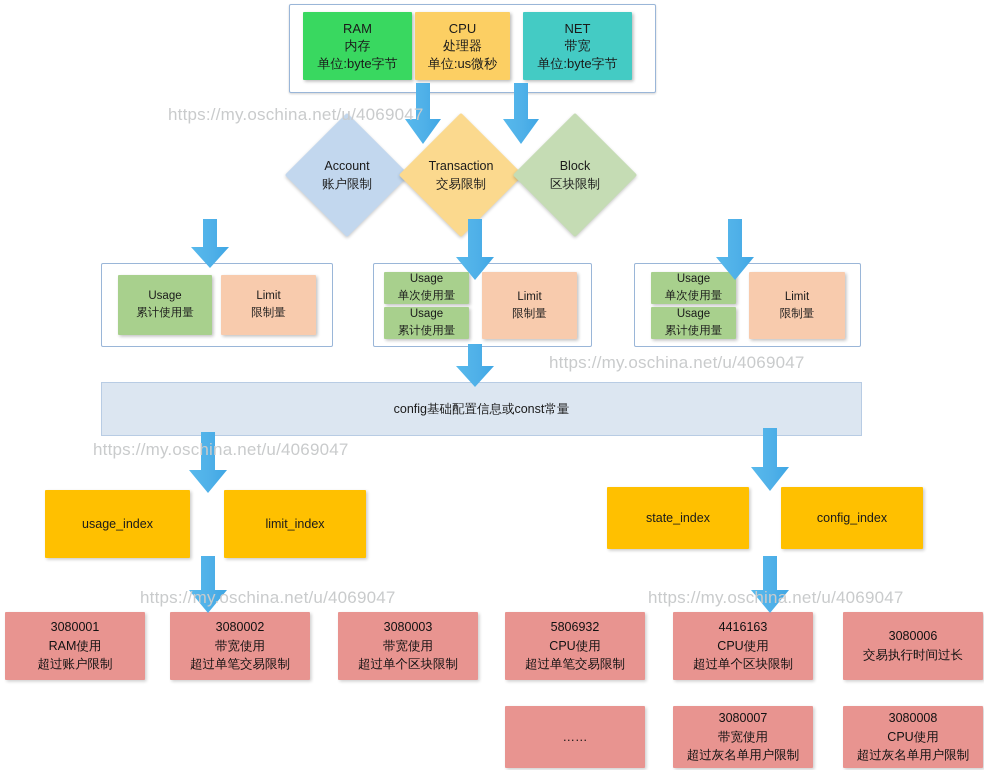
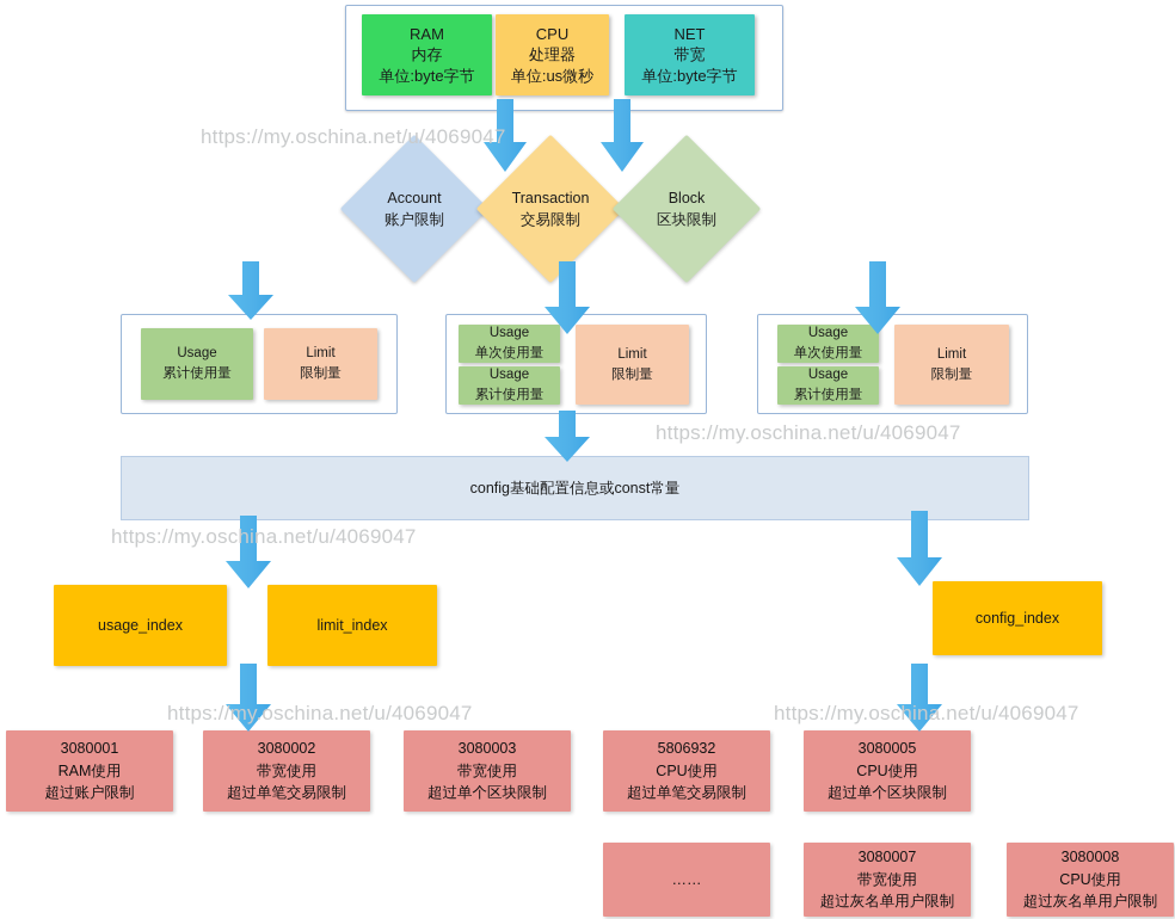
  https://my.oschina.net/u/4069047
  https://my.oschina.net/u/4069047
  https://my.oschina.net/u/4069047
  https://my.oschina.net/u/4069047
  https://my.oschina.net/u/4069047
  RAM
  内存
  单位:byte字节
  CPU
  处理器
  单位:us微秒
  NET
  带宽
  单位:byte字节
  Account
  账户限制
  Transaction
  交易限制
  Block
  区块限制
  Usage
  累计使用量
  Limit
  限制量
  Usage
  单次使用量
  Usage
  累计使用量
  Limit
  限制量
  Usage
  单次使用量
  Usage
  累计使用量
  Limit
  限制量
  config基础配置信息或const常量
  usage_index
  limit_index
- state_index
  config_index
  3080001
  RAM使用
  超过账户限制
  3080002
  带宽使用
  超过单笔交易限制
  3080003
  带宽使用
  超过单个区块限制
  5806932
  CPU使用
  超过单笔交易限制
- 4416163
+ 3080005
  CPU使用
  超过单个区块限制
- 3080006
- 交易执行时间过长
  ……
  3080007
  带宽使用
  超过灰名单用户限制
  3080008
  CPU使用
  超过灰名单用户限制
